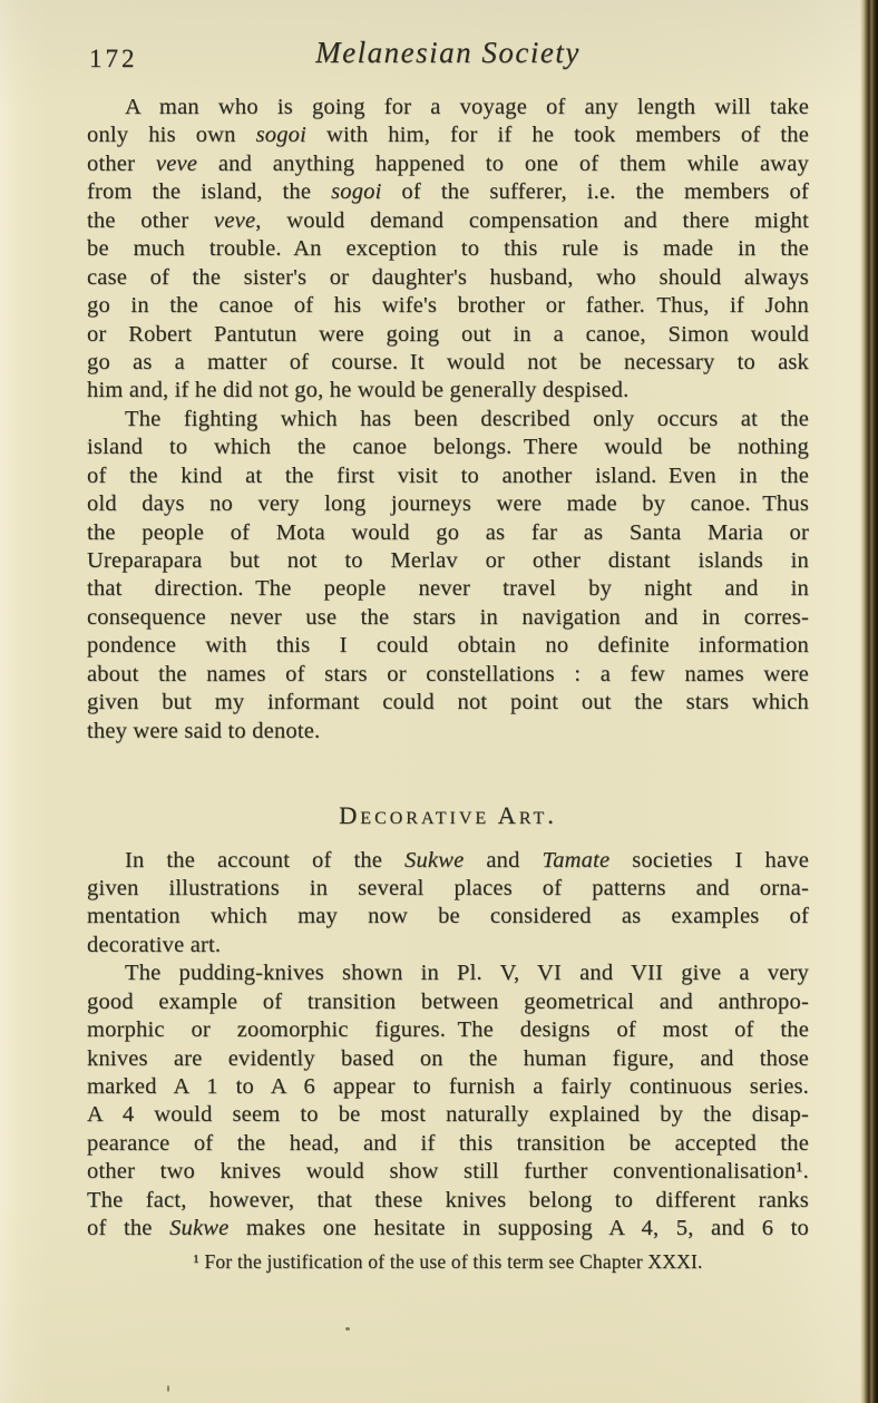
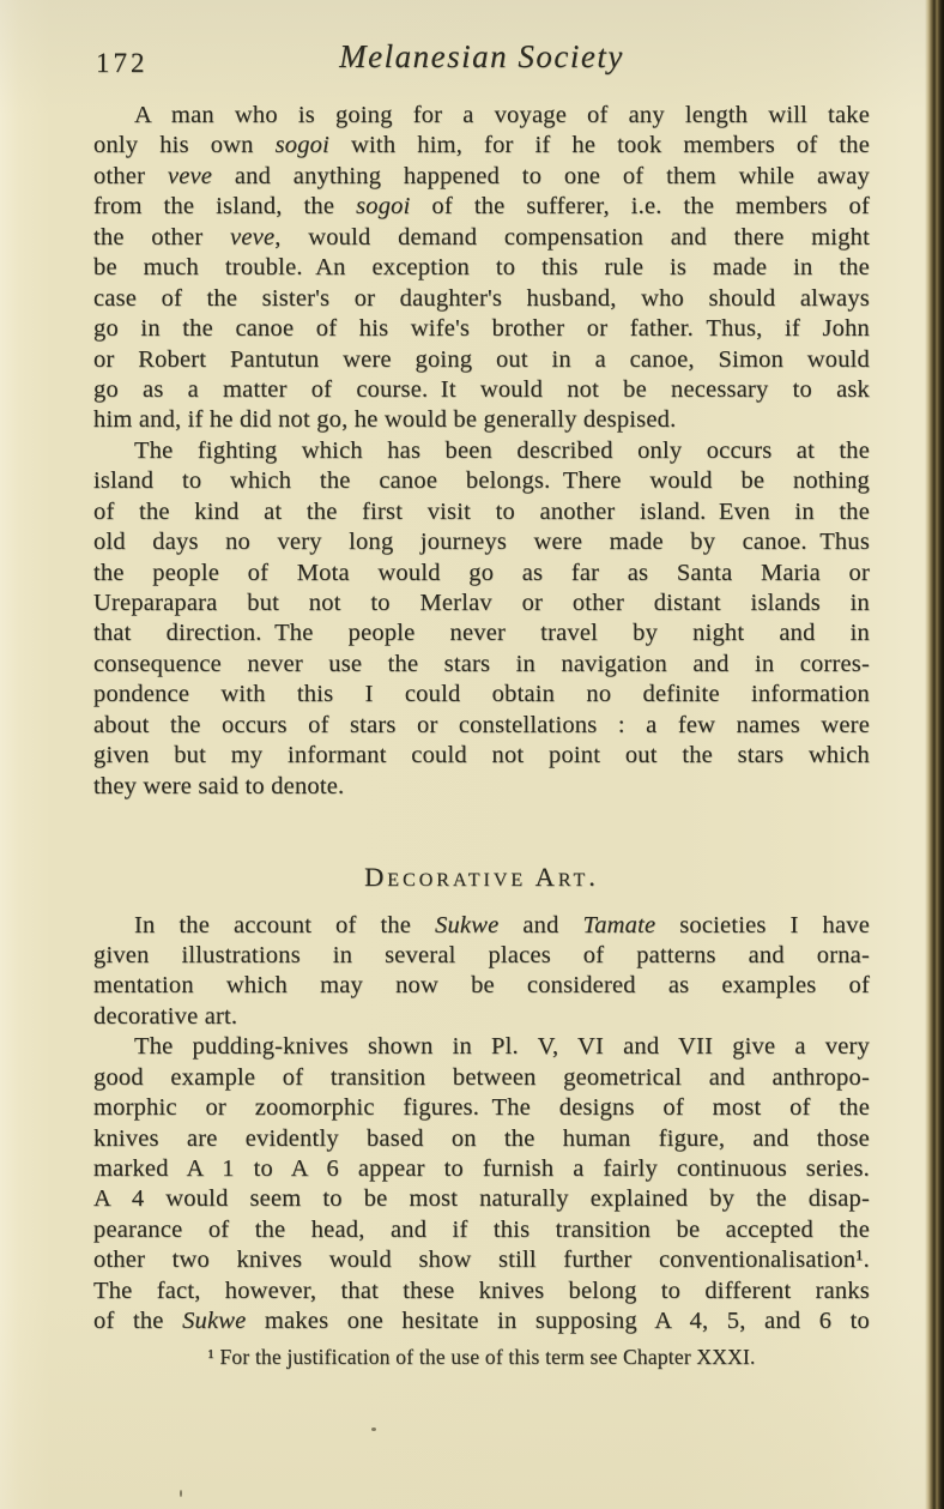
  172
  Melanesian Society
  A man who is going for a voyage of any length will take
  only his own sogoi with him, for if he took members of the
  other veve and anything happened to one of them while away
  from the island, the sogoi of the sufferer, i.e. the members of
  the other veve, would demand compensation and there might
  be much trouble. An exception to this rule is made in the
  case of the sister's or daughter's husband, who should always
  go in the canoe of his wife's brother or father. Thus, if John
  or Robert Pantutun were going out in a canoe, Simon would
  go as a matter of course. It would not be necessary to ask
  him and, if he did not go, he would be generally despised.
  The fighting which has been described only occurs at the
  island to which the canoe belongs. There would be nothing
  of the kind at the first visit to another island. Even in the
  old days no very long journeys were made by canoe. Thus
  the people of Mota would go as far as Santa Maria or
  Ureparapara but not to Merlav or other distant islands in
  that direction. The people never travel by night and in
  consequence never use the stars in navigation and in corres-
  pondence with this I could obtain no definite information
- about the names of stars or constellations : a few names were
+ about the occurs of stars or constellations : a few names were
  given but my informant could not point out the stars which
  they were said to denote.
  Decorative Art.
  In the account of the Sukwe and Tamate societies I have
  given illustrations in several places of patterns and orna-
  mentation which may now be considered as examples of
  decorative art.
  The pudding-knives shown in Pl. V, VI and VII give a very
  good example of transition between geometrical and anthropo-
  morphic or zoomorphic figures. The designs of most of the
  knives are evidently based on the human figure, and those
  marked A 1 to A 6 appear to furnish a fairly continuous series.
  A 4 would seem to be most naturally explained by the disap-
  pearance of the head, and if this transition be accepted the
  other two knives would show still further conventionalisation¹.
  The fact, however, that these knives belong to different ranks
  of the Sukwe makes one hesitate in supposing A 4, 5, and 6 to
  ¹ For the justification of the use of this term see Chapter XXXI.
